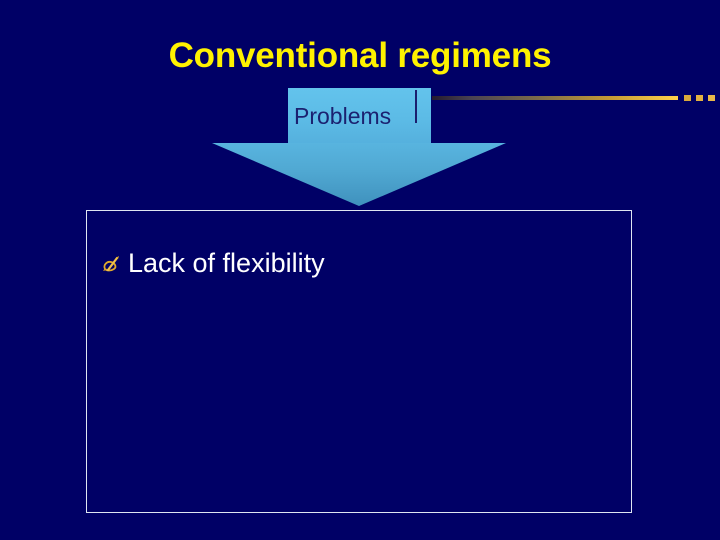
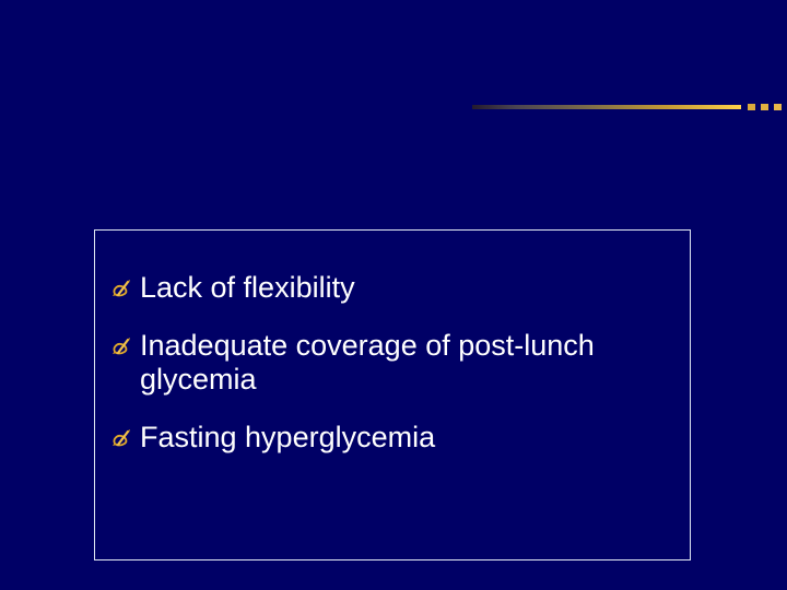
- Conventional regimens
- Problems
  Lack of flexibility
+ Inadequate coverage of post-lunch glycemia
+ Fasting hyperglycemia
